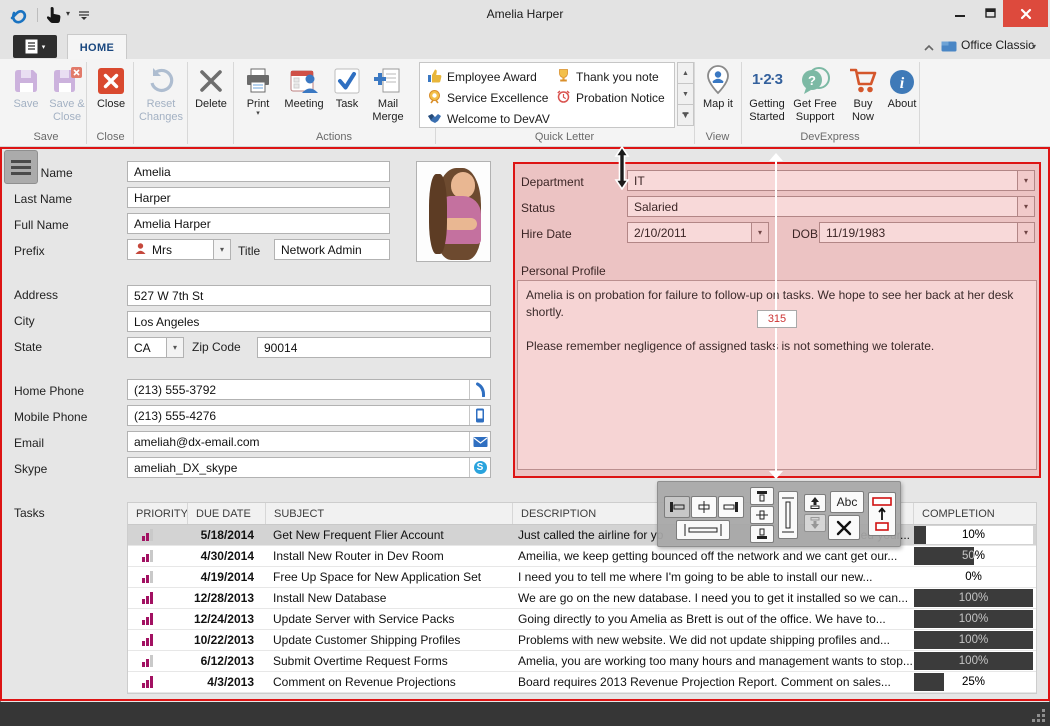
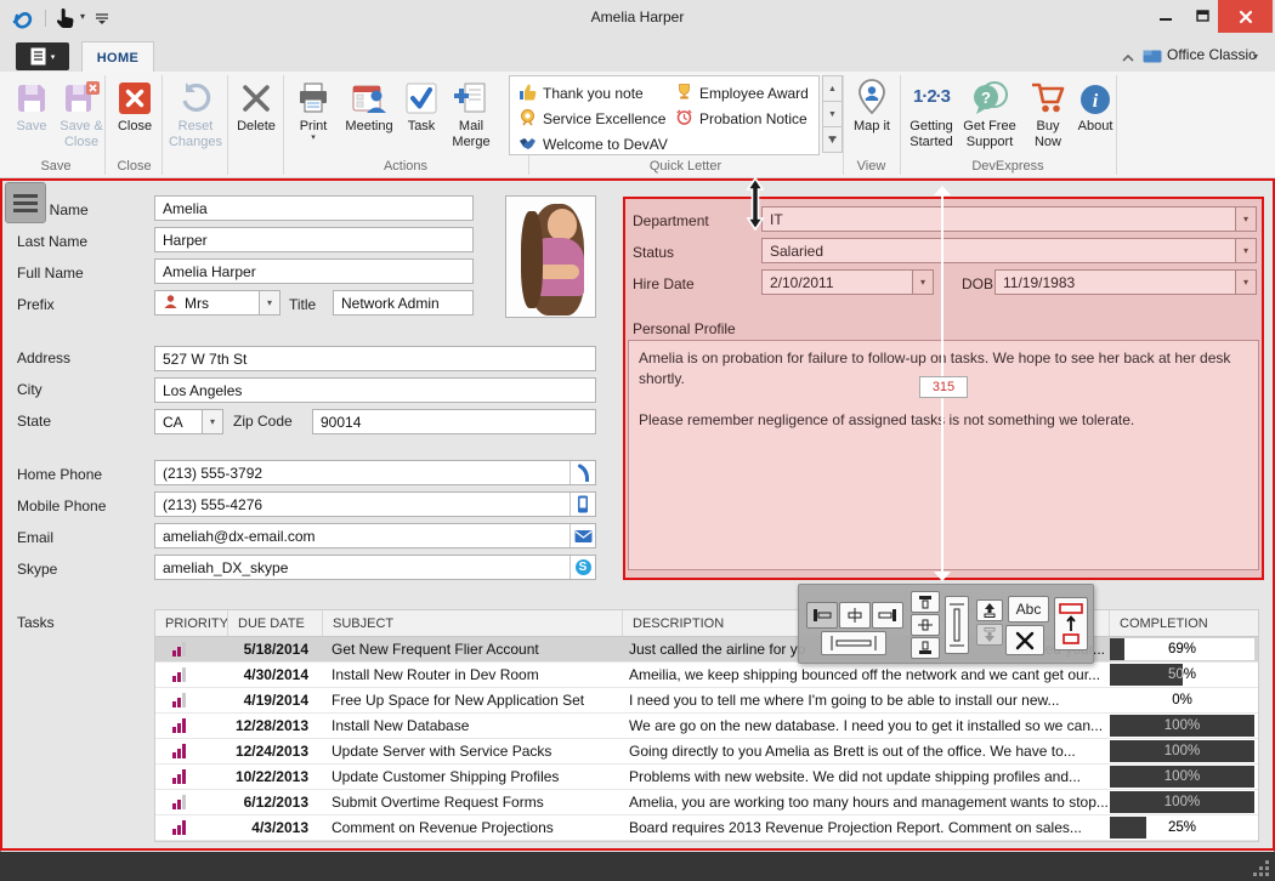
  ▾
  Amelia Harper
  HOME
  Office Classic
  ▾
  Save
  Save & Close
  Save
  Close
  Close
  Reset Changes
  Delete
  Print
  Meeting
  Task
  Mail Merge
  Actions
- Employee Award
+ Thank you note
  Service Excellence
  Welcome to DevAV
- Thank you note
+ Employee Award
  Probation Notice
  Quick Letter
  Map it
  View
  1·2·3
  Getting Started
  ?
  Get Free Support
  Buy Now
  i
  About
  DevExpress
  Last Name
  Full Name
  Prefix
  Title
  Address
  City
  State
  Zip Code
  Home Phone
  Mobile Phone
  Email
  Skype
  Tasks
  Amelia
  Harper
  Amelia Harper
  Mrs
  ▾
  Network Admin
  527 W 7th St
  Los Angeles
  CA
  ▾
  90014
  (213) 555-3792
  (213) 555-4276
  ameliah@dx-email.com
  ameliah_DX_skype
  S
  Department
  IT
  ▾
  Status
  Salaried
  ▾
  Hire Date
  2/10/2011
  ▾
  DOB
  11/19/1983
  ▾
  Personal Profile
  Amelia is on probation for failure to follow-up o tasks. We hope to see her back at her desk shortly.
  Please remember negligence of assigned task is not something we tolerate.
  315
  PRIORITY
  DUE DATE
  SUBJECT
  DESCRIPTION
  COMPLETION
  5/18/2014
  Get New Frequent Flier Account
  Just called the airline for y
- 10%
+ 69%
  4/30/2014
  Install New Router in Dev Room
- Ameilia, we keep getting bounced off the network and we cant get our...
+ Ameilia, we keep shipping bounced off the network and we cant get our...
  50%
  4/19/2014
  Free Up Space for New Application Set
  I need you to tell me where I'm going to be able to install our new...
  0%
  12/28/2013
  Install New Database
  We are go on the new database. I need you to get it installed so we can...
  100%
  12/24/2013
  Update Server with Service Packs
  Going directly to you Amelia as Brett is out of the office. We have to...
  100%
  10/22/2013
  Update Customer Shipping Profiles
  Problems with new website. We did not update shipping profiles and...
  100%
  6/12/2013
  Submit Overtime Request Forms
  Amelia, you are working too many hours and management wants to stop...
  100%
  4/3/2013
  Comment on Revenue Projections
  Board requires 2013 Revenue Projection Report. Comment on sales...
  25%
  Abc
